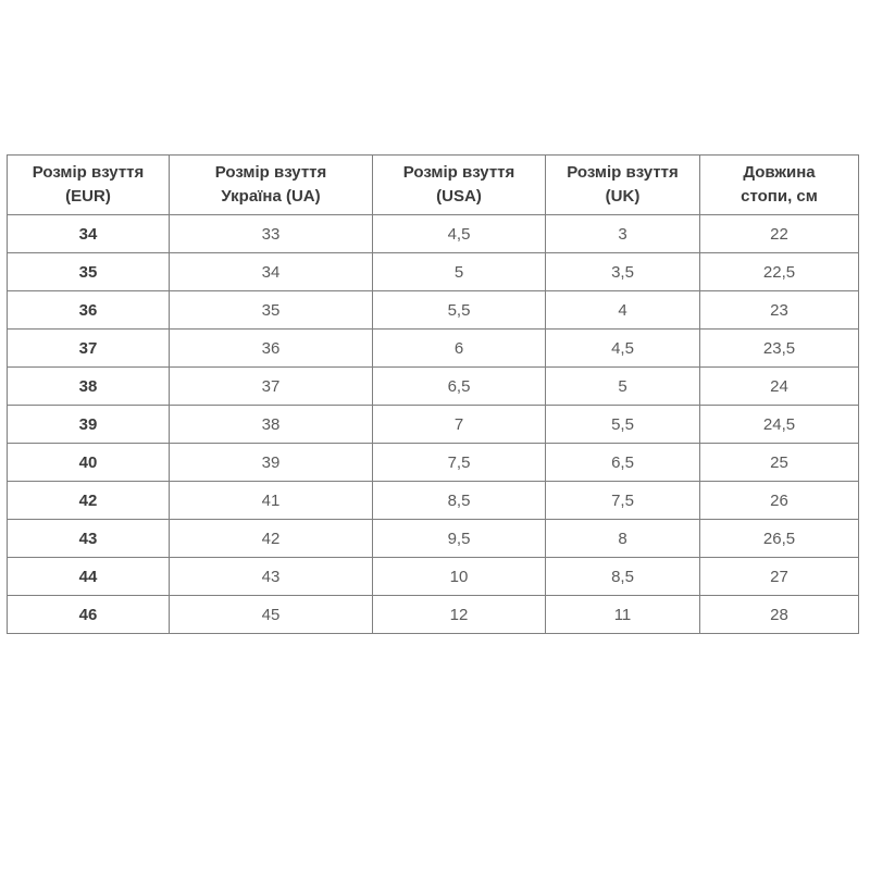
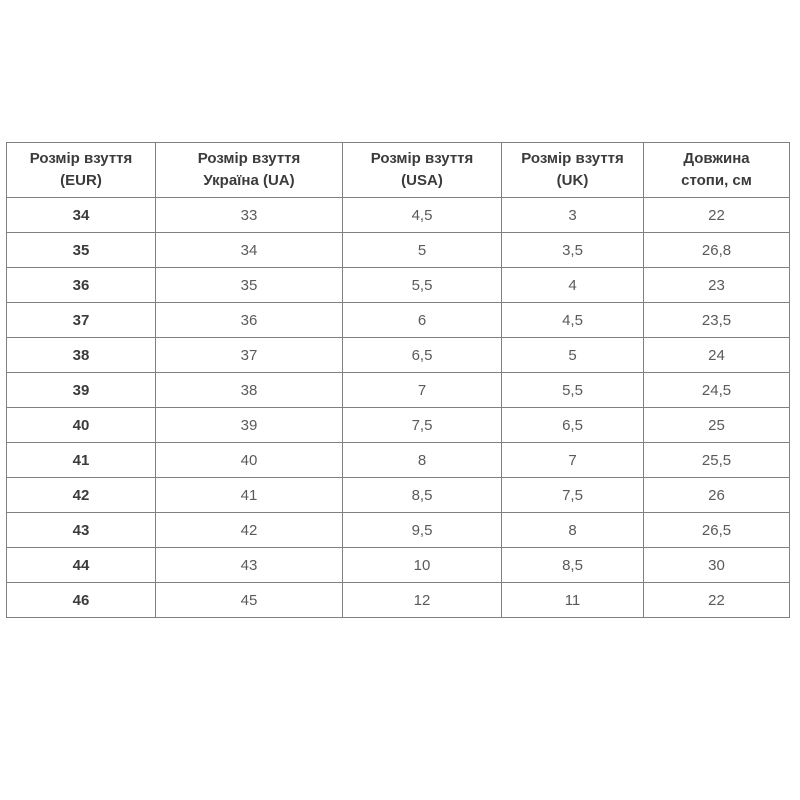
  Розмір взуття (EUR)	Розмір взуття Україна (UA)	Розмір взуття (USA)	Розмір взуття (UK)	Довжина стопи, см
  34	33	4,5	3	22
- 35	34	5	3,5	22,5
+ 35	34	5	3,5	26,8
  36	35	5,5	4	23
  37	36	6	4,5	23,5
  38	37	6,5	5	24
  39	38	7	5,5	24,5
  40	39	7,5	6,5	25
+ 41	40	8	7	25,5
  42	41	8,5	7,5	26
  43	42	9,5	8	26,5
- 44	43	10	8,5	27
+ 44	43	10	8,5	30
- 46	45	12	11	28
+ 46	45	12	11	22
